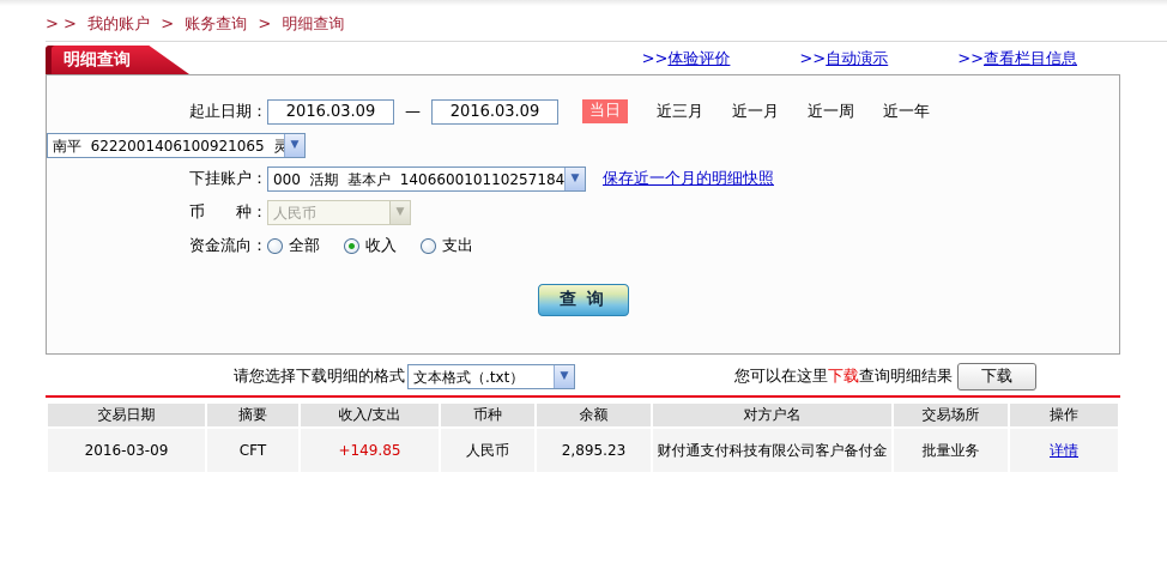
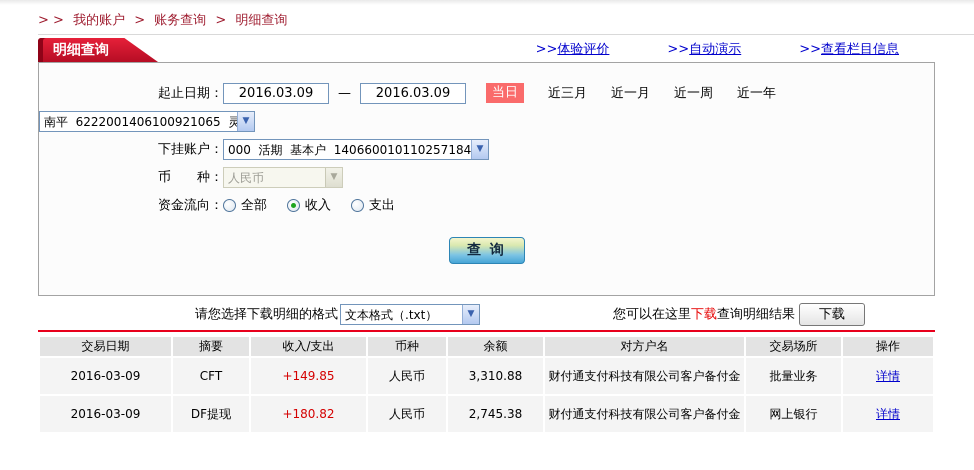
  > > 我的账户 > 账务查询 > 明细查询
  明细查询
  >>体验评价
  >>自动演示
  >>查看栏目信息
  起止日期：
  2016.03.09
  —
  2016.03.09
  当日
  近三月
  近一月
  近一周
  近一年
  南平 6222001406100921065 灵
  ▼
  下挂账户：
  000 活期 基本户 140660010110257184
  ▼
- 保存近一个月的明细快照
  币 种：
  人民币
  ▼
  资金流向：
  全部
  收入
  支出
  查 询
  请您选择下载明细的格式
  文本格式（.txt）
  ▼
  您可以在这里
  下载
  查询明细结果
  下载
  交易日期	摘要	收入/支出	币种	余额	对方户名	交易场所	操作
- 2016-03-09	CFT	+149.85	人民币	2,895.23	财付通支付科技有限公司客户备付金	批量业务	详情
+ 2016-03-09	CFT	+149.85	人民币	3,310.88	财付通支付科技有限公司客户备付金	批量业务	详情
+ 2016-03-09	DF提现	+180.82	人民币	2,745.38	财付通支付科技有限公司客户备付金	网上银行	详情
